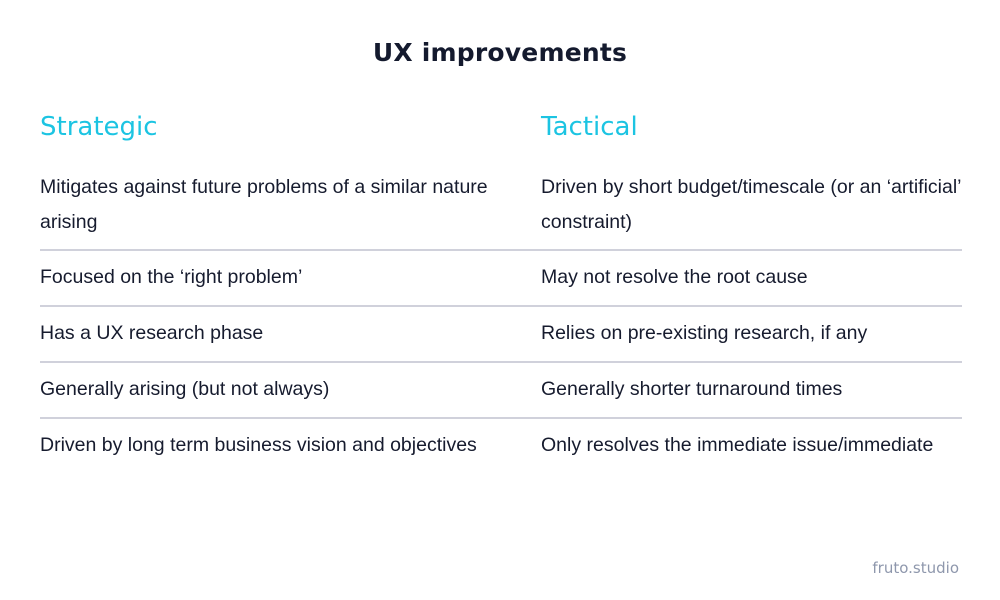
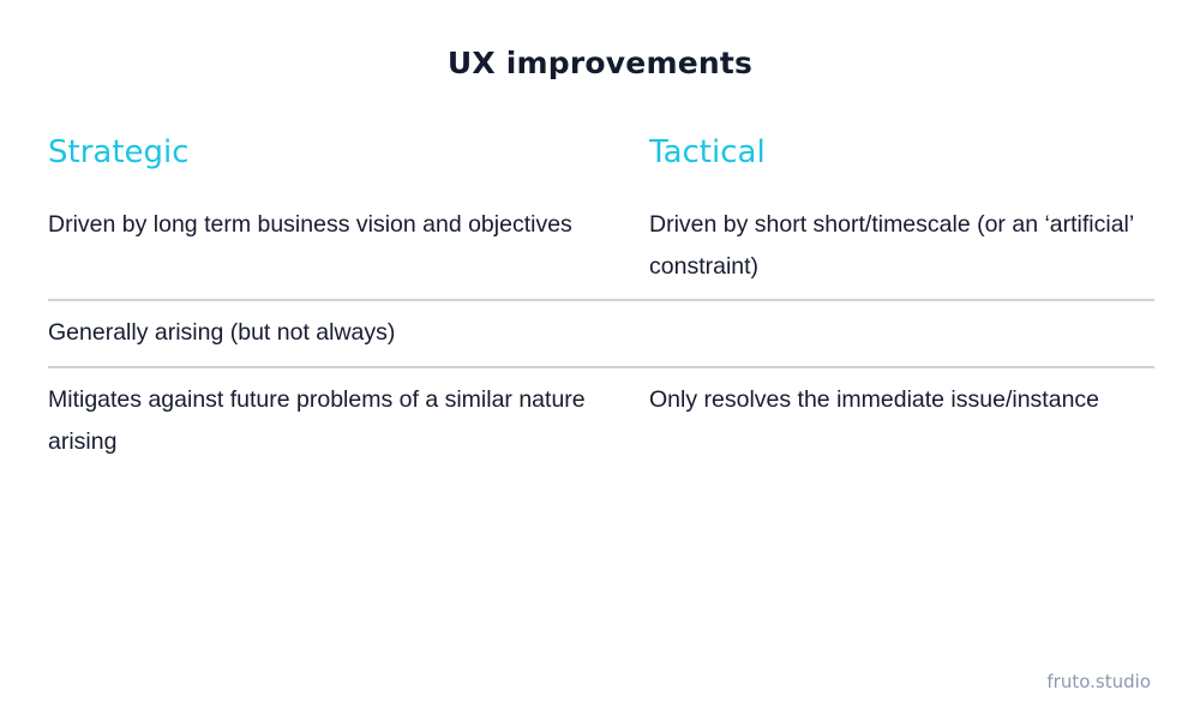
  UX improvements
  Strategic
  Tactical
- Mitigates against future problems of a similar nature arising
+ Driven by long term business vision and objectives
- Driven by short budget/timescale (or an ‘artificial’ constraint)
+ Driven by short short/timescale (or an ‘artificial’ constraint)
- Focused on the ‘right problem’
- May not resolve the root cause
- Has a UX research phase
- Relies on pre-existing research, if any
  Generally arising (but not always)
- Generally shorter turnaround times
- Driven by long term business vision and objectives
+ Mitigates against future problems of a similar nature arising
- Only resolves the immediate issue/immediate
+ Only resolves the immediate issue/instance
  fruto.studio
